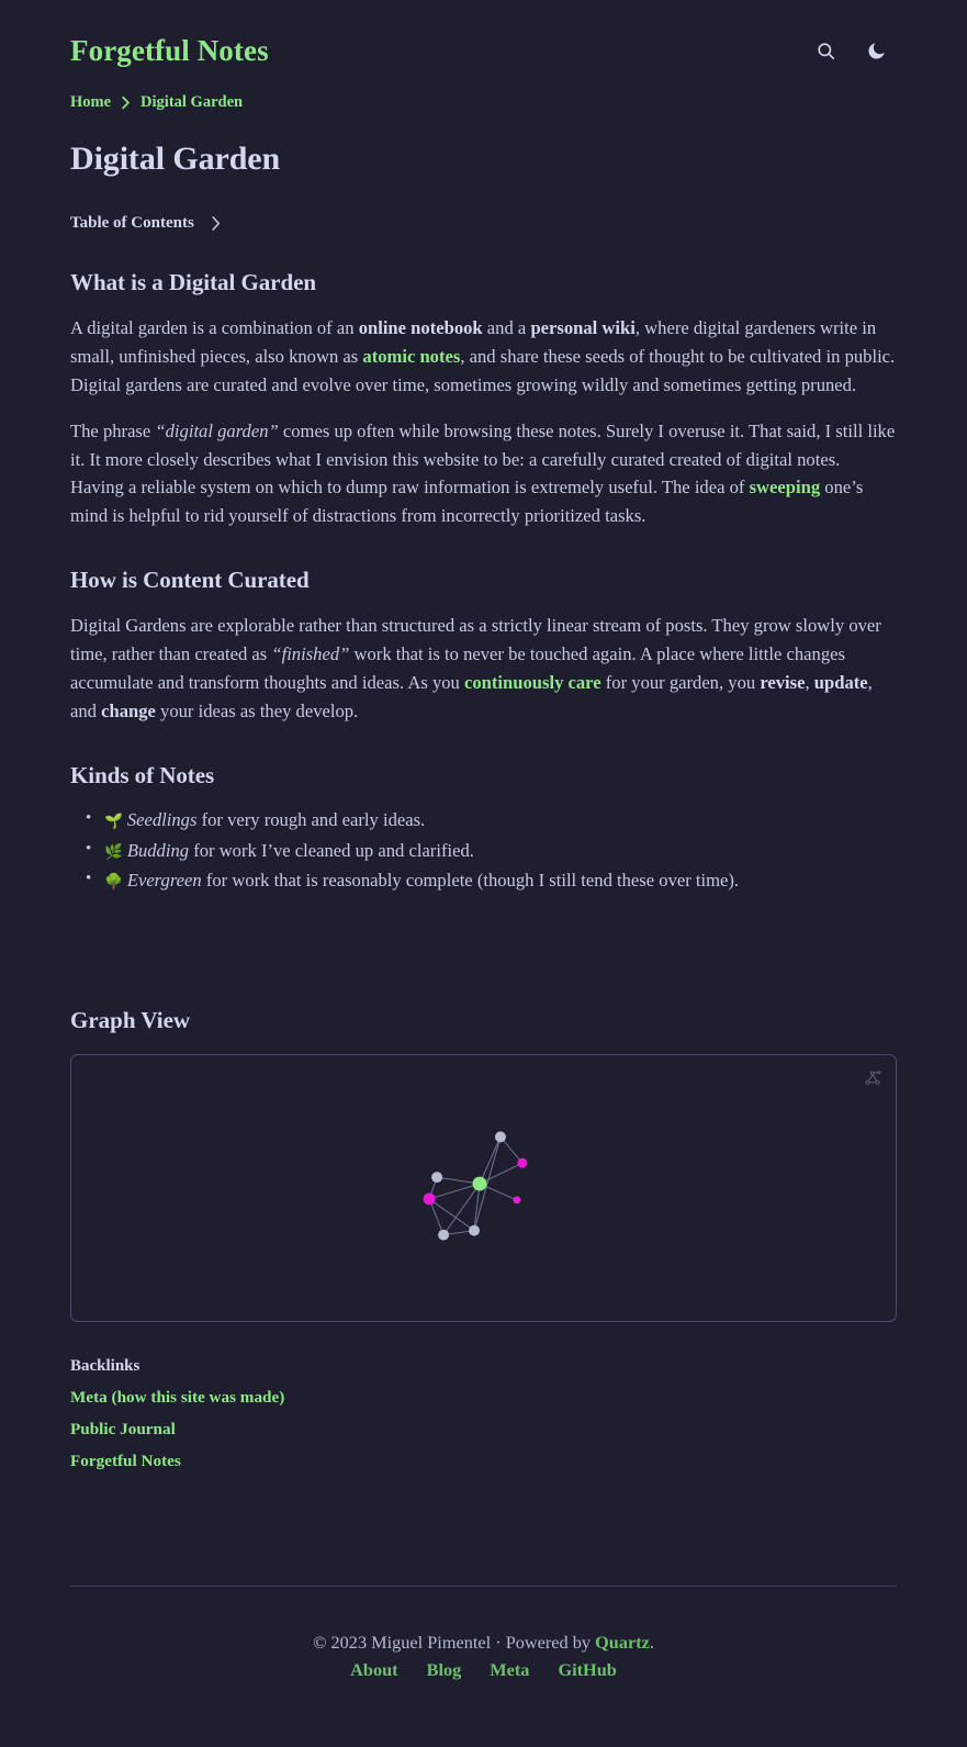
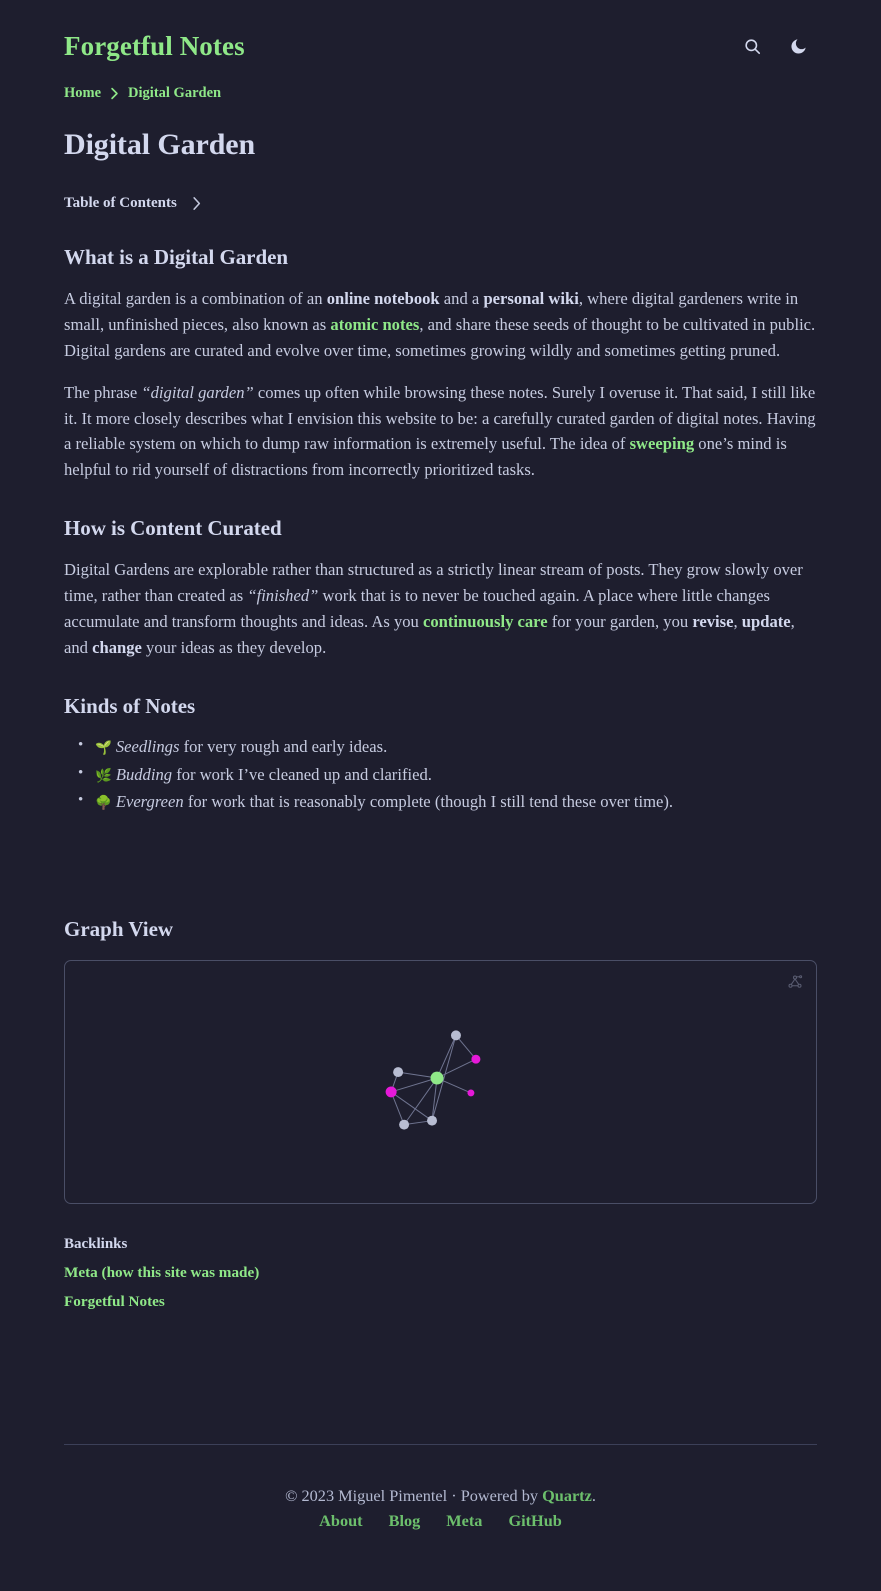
  Forgetful Notes
  Home
  Digital Garden
  Digital Garden
  Table of Contents
  What is a Digital Garden
  A digital garden is a combination of an online notebook and a personal wiki, where digital gardeners write in small, unfinished pieces, also known as atomic notes, and share these seeds of thought to be cultivated in public. Digital gardens are curated and evolve over time, sometimes growing wildly and sometimes getting pruned.
- The phrase “digital garden” comes up often while browsing these notes. Surely I overuse it. That said, I still like it. It more closely describes what I envision this website to be: a carefully curated created of digital notes. Having a reliable system on which to dump raw information is extremely useful. The idea of sweeping one’s mind is helpful to rid yourself of distractions from incorrectly prioritized tasks.
+ The phrase “digital garden” comes up often while browsing these notes. Surely I overuse it. That said, I still like it. It more closely describes what I envision this website to be: a carefully curated garden of digital notes. Having a reliable system on which to dump raw information is extremely useful. The idea of sweeping one’s mind is helpful to rid yourself of distractions from incorrectly prioritized tasks.
  How is Content Curated
  Digital Gardens are explorable rather than structured as a strictly linear stream of posts. They grow slowly over time, rather than created as “finished” work that is to never be touched again. A place where little changes accumulate and transform thoughts and ideas. As you continuously care for your garden, you revise, update, and change your ideas as they develop.
  Kinds of Notes
  🌱 Seedlings for very rough and early ideas.
  🌿 Budding for work I’ve cleaned up and clarified.
  🌳 Evergreen for work that is reasonably complete (though I still tend these over time).
  Graph View
  Backlinks
  Meta (how this site was made)
- Public Journal
  Forgetful Notes
  © 2023 Miguel Pimentel · Powered by Quartz.
  About
  Blog
  Meta
  GitHub
